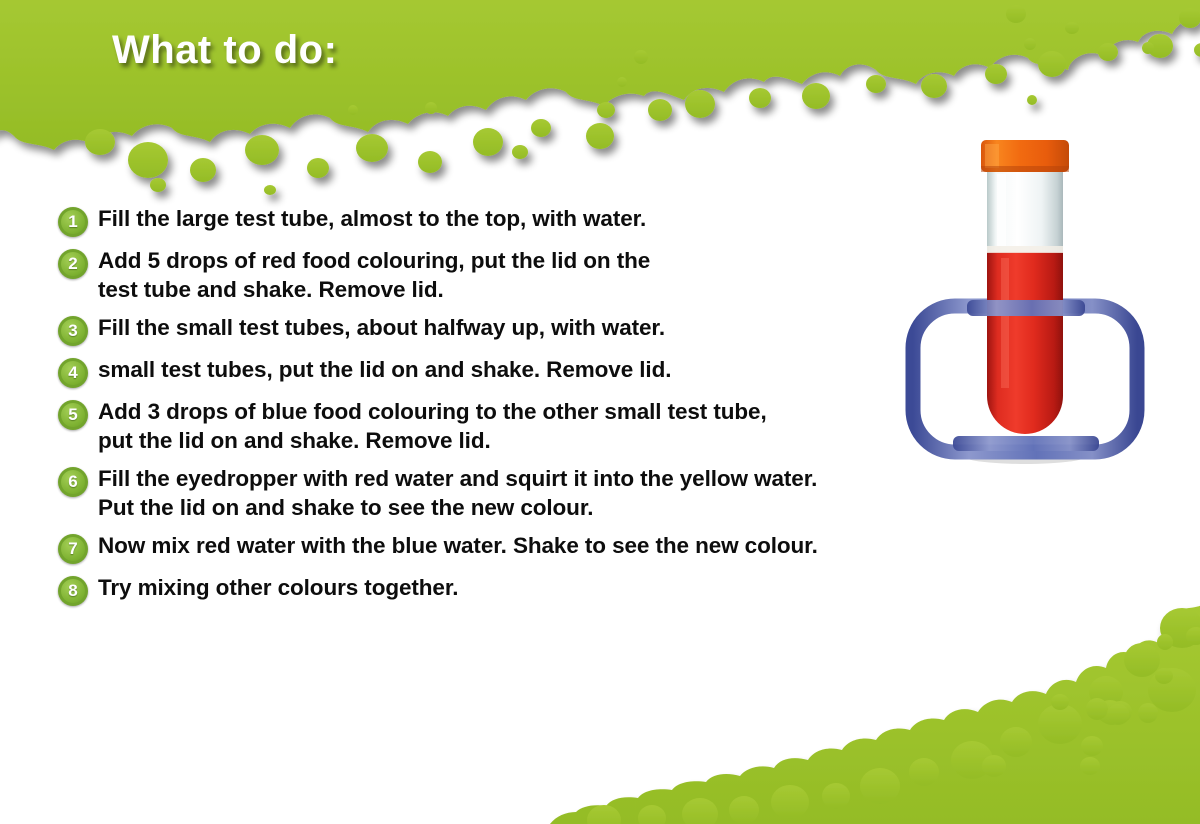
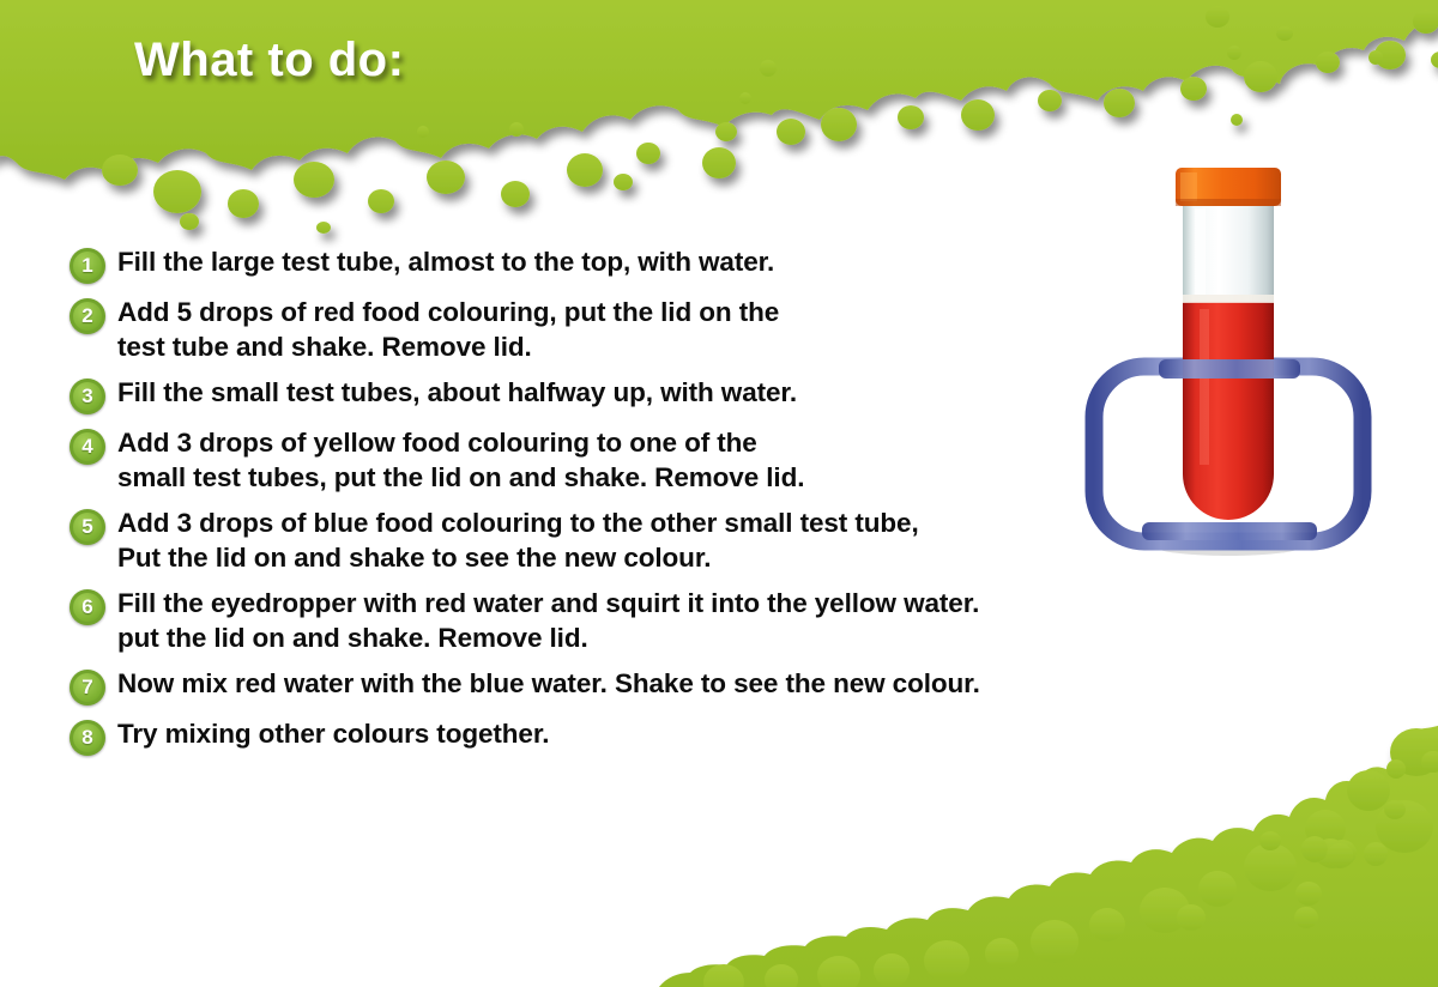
  What to do:
  1
  Fill the large test tube, almost to the top, with water.
  2
  Add 5 drops of red food colouring, put the lid on the
  test tube and shake. Remove lid.
  3
  Fill the small test tubes, about halfway up, with water.
  4
+ Add 3 drops of yellow food colouring to one of the
  small test tubes, put the lid on and shake. Remove lid.
  5
  Add 3 drops of blue food colouring to the other small test tube,
- put the lid on and shake. Remove lid.
+ Put the lid on and shake to see the new colour.
  6
  Fill the eyedropper with red water and squirt it into the yellow water.
- Put the lid on and shake to see the new colour.
+ put the lid on and shake. Remove lid.
  7
  Now mix red water with the blue water. Shake to see the new colour.
  8
  Try mixing other colours together.
